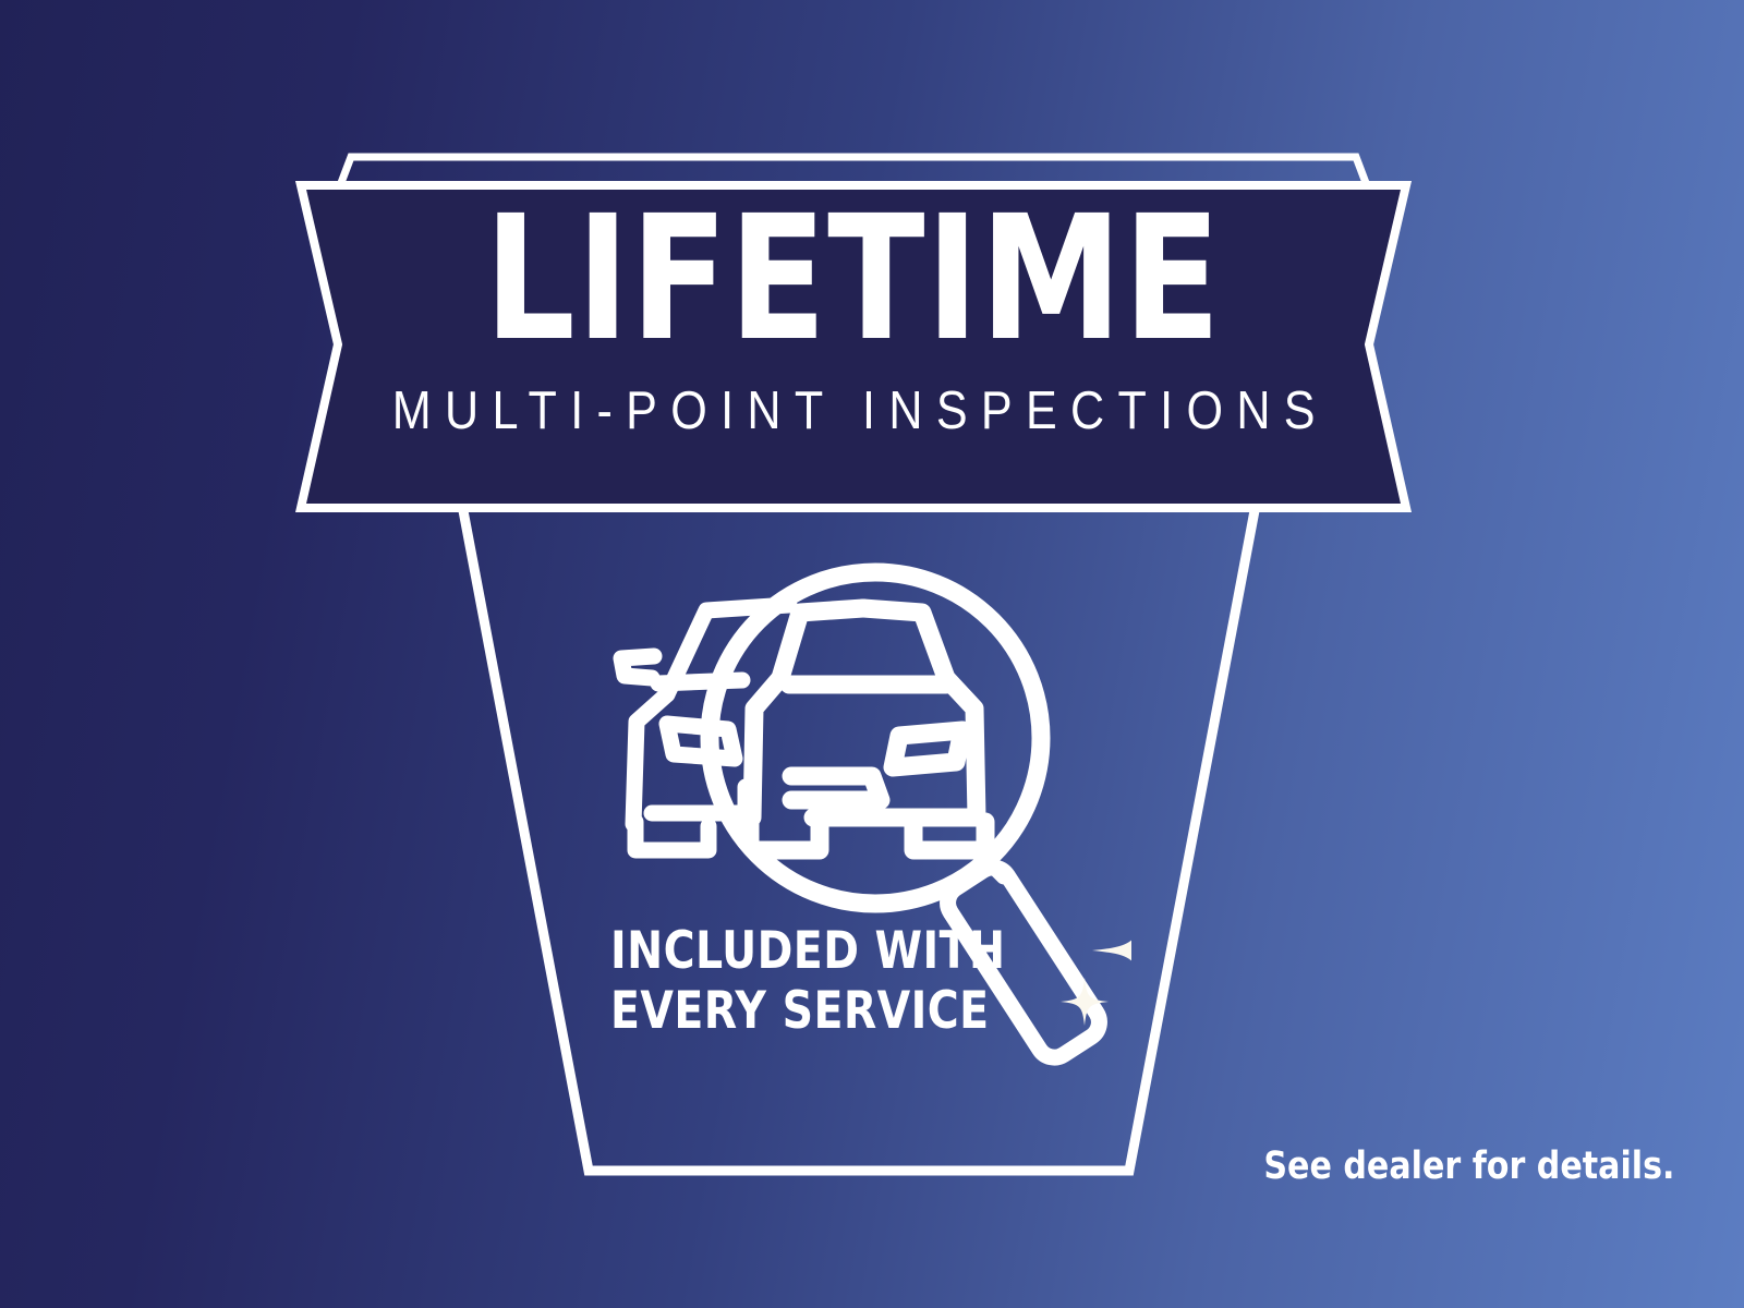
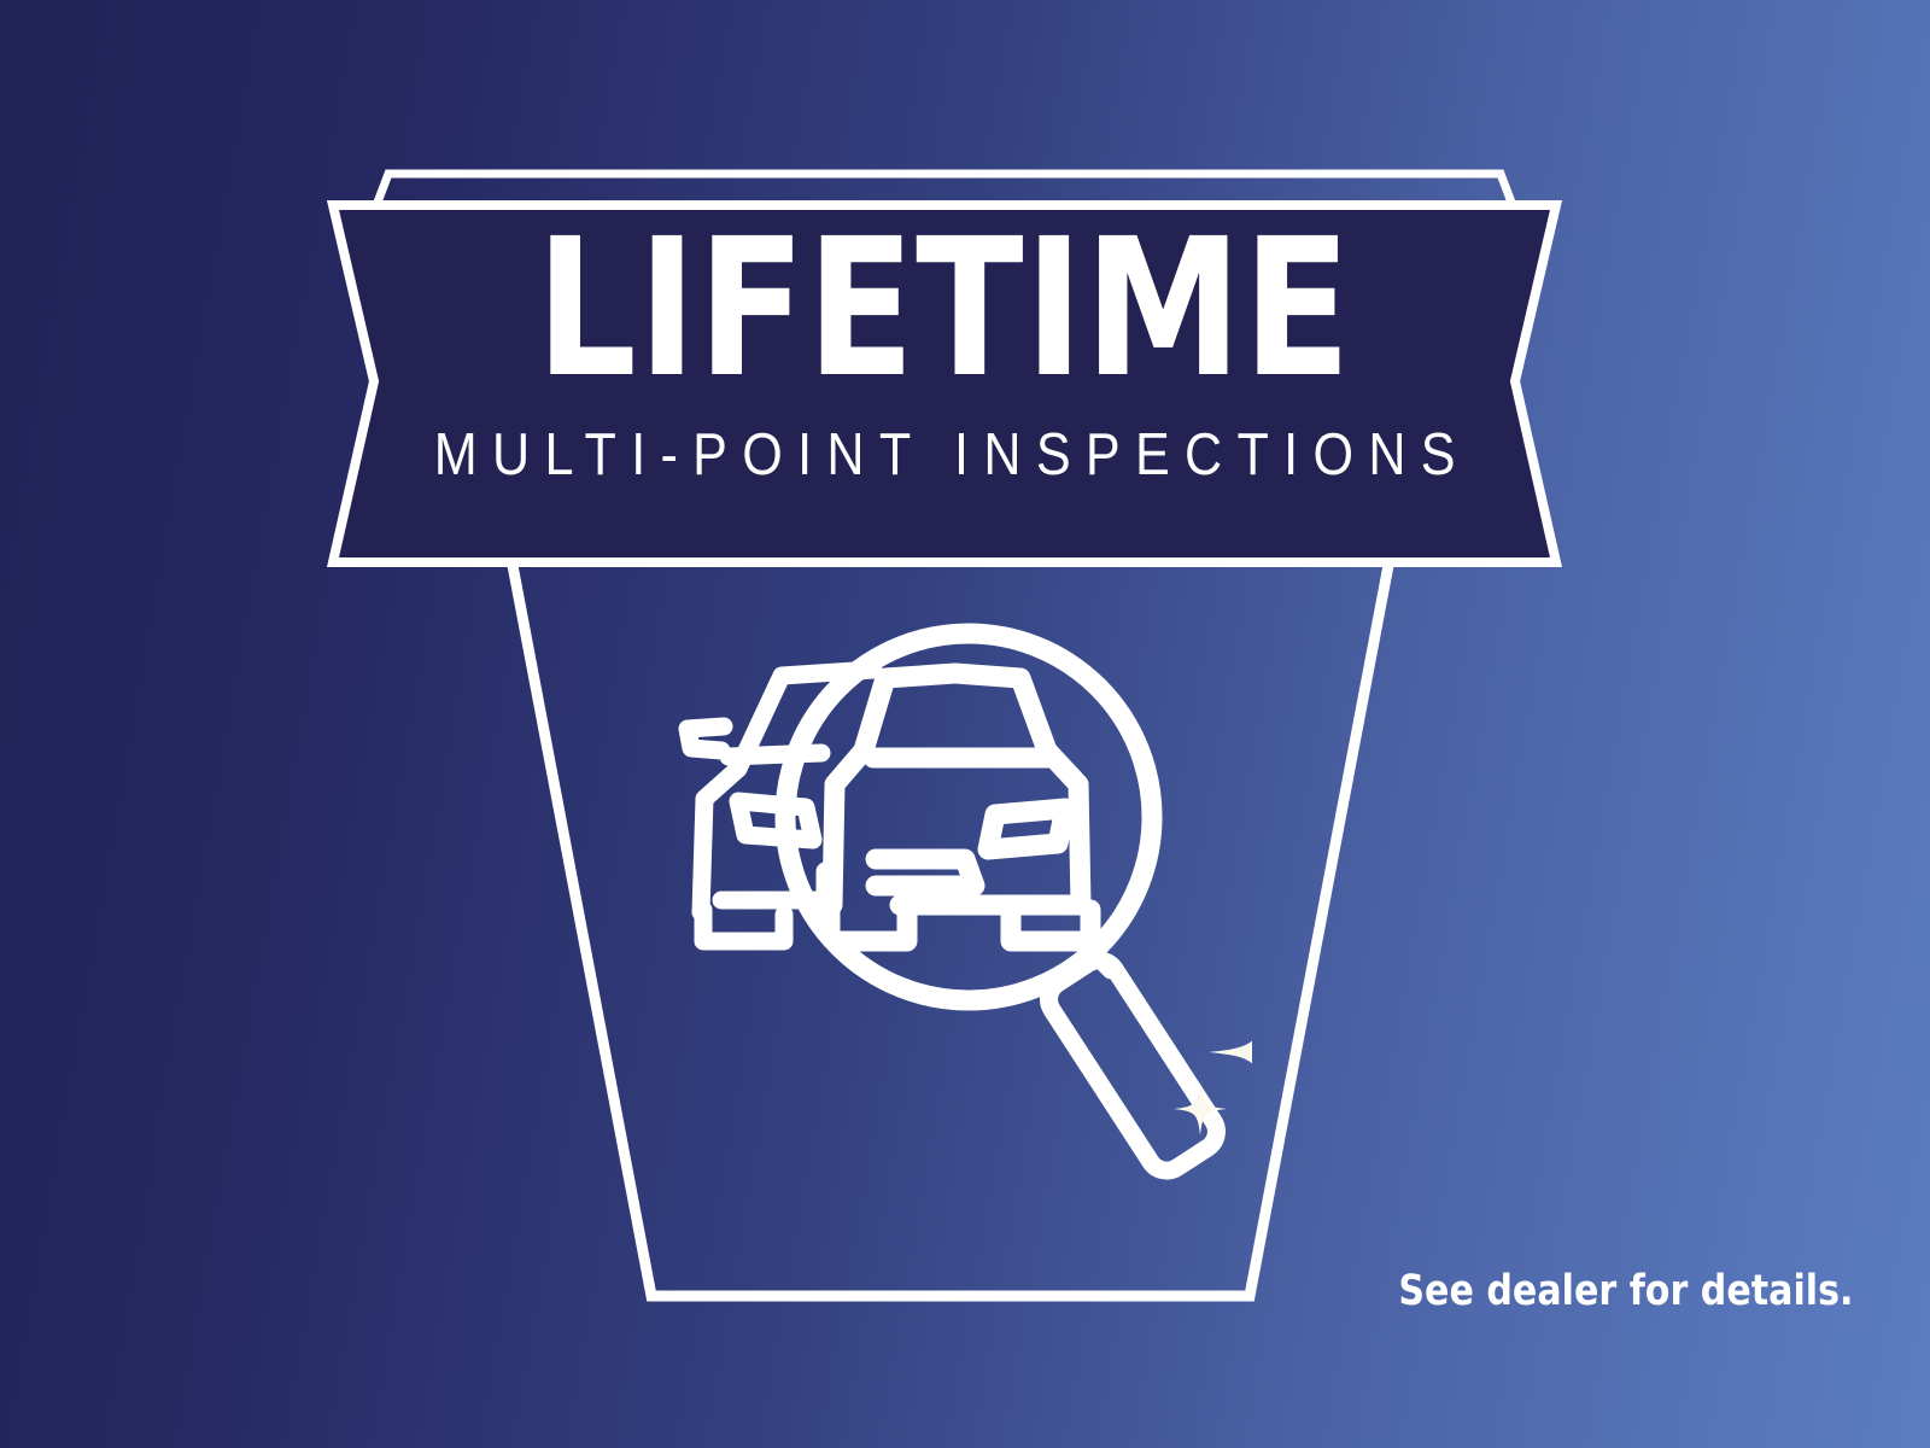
  LIFETIME
  MULTI-POINT INSPECTIONS
- INCLUDED WITH
- EVERY SERVICE
  See dealer for details.
